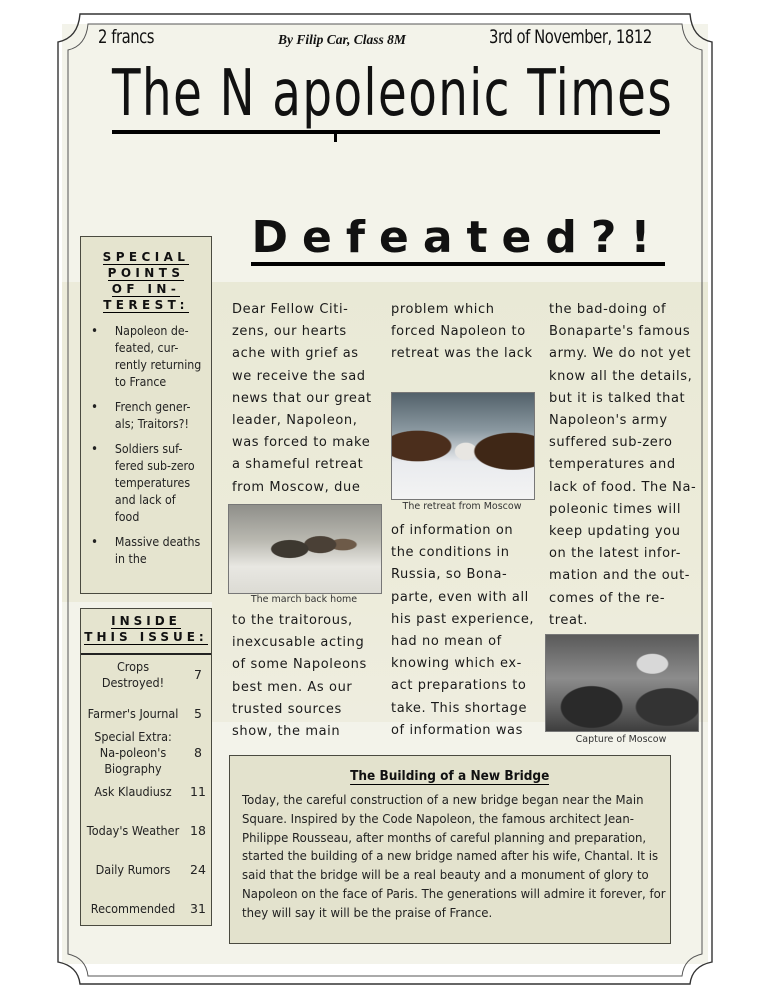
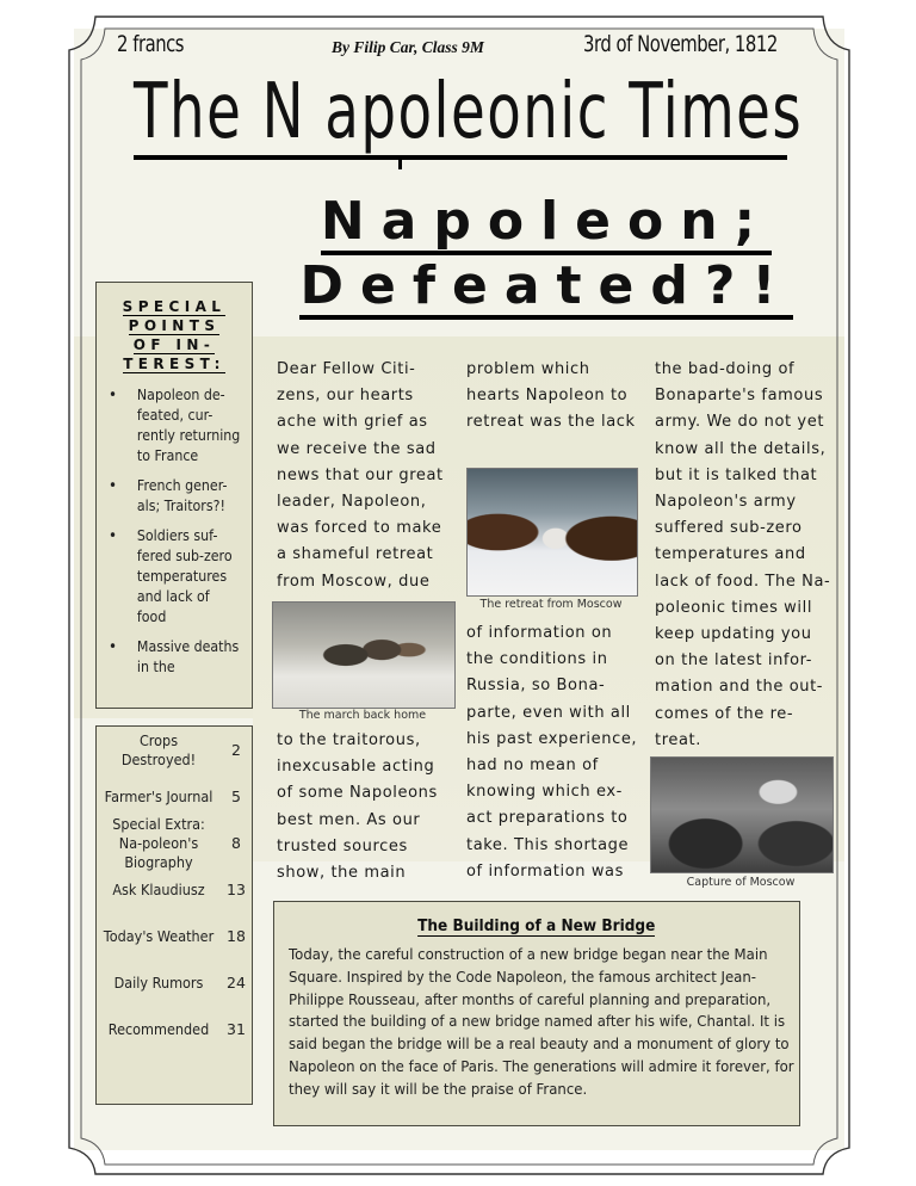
  2 francs
- By Filip Car, Class 8M
+ By Filip Car, Class 9M
  3rd of November, 1812
  The N apoleonic Times
+ Napoleon;
  Defeated?!
  SPECIAL
  POINTS
  OF IN-
  TEREST:
  Napoleon de-feated, cur-rently returning to France
  French gener-als; Traitors?!
  Soldiers suf-fered sub-zero temperatures and lack of food
  Massive deaths in the
- INSIDE
- THIS ISSUE:
  Crops Destroyed!
- 7
+ 2
  Farmer's Journal
  5
  Special Extra: Na-poleon's Biography
  8
  Ask Klaudiusz
- 11
+ 13
  Today's Weather
  18
  Daily Rumors
  24
  Recommended
  31
  Dear Fellow Citi-zens, our hearts ache with grief as we receive the sad news that our great leader, Napoleon, was forced to make a shameful retreat from Moscow, due
  The march back home
  to the traitorous, inexcusable acting of some Napoleons best men. As our trusted sources show, the main
- problem which forced Napoleon to retreat was the lack
+ problem which hearts Napoleon to retreat was the lack
  The retreat from Moscow
  of information on the conditions in Russia, so Bona-parte, even with all his past experience, had no mean of knowing which ex-act preparations to take. This shortage of information was
  the bad-doing of Bonaparte's famous army. We do not yet know all the details, but it is talked that Napoleon's army suffered sub-zero temperatures and lack of food. The Na-poleonic times will keep updating you on the latest infor-mation and the out-comes of the re-treat.
  Capture of Moscow
  The Building of a New Bridge
- Today, the careful construction of a new bridge began near the Main Square. Inspired by the Code Napoleon, the famous architect Jean-Philippe Rousseau, after months of careful planning and preparation, started the building of a new bridge named after his wife, Chantal. It is said that the bridge will be a real beauty and a monument of glory to Napoleon on the face of Paris. The generations will admire it forever, for they will say it will be the praise of France.
+ Today, the careful construction of a new bridge began near the Main Square. Inspired by the Code Napoleon, the famous architect Jean-Philippe Rousseau, after months of careful planning and preparation, started the building of a new bridge named after his wife, Chantal. It is said began the bridge will be a real beauty and a monument of glory to Napoleon on the face of Paris. The generations will admire it forever, for they will say it will be the praise of France.
